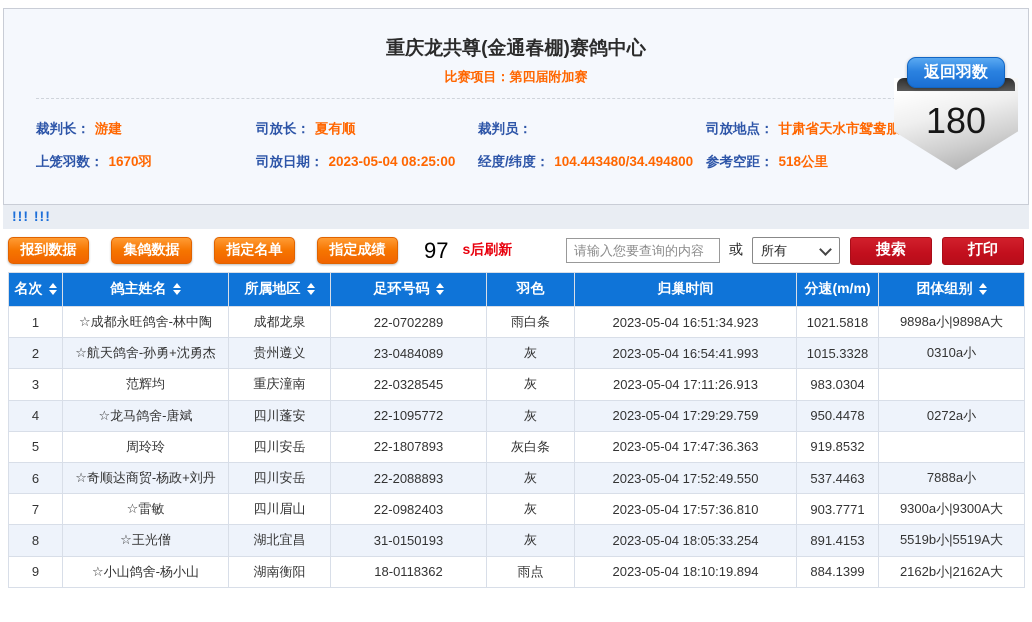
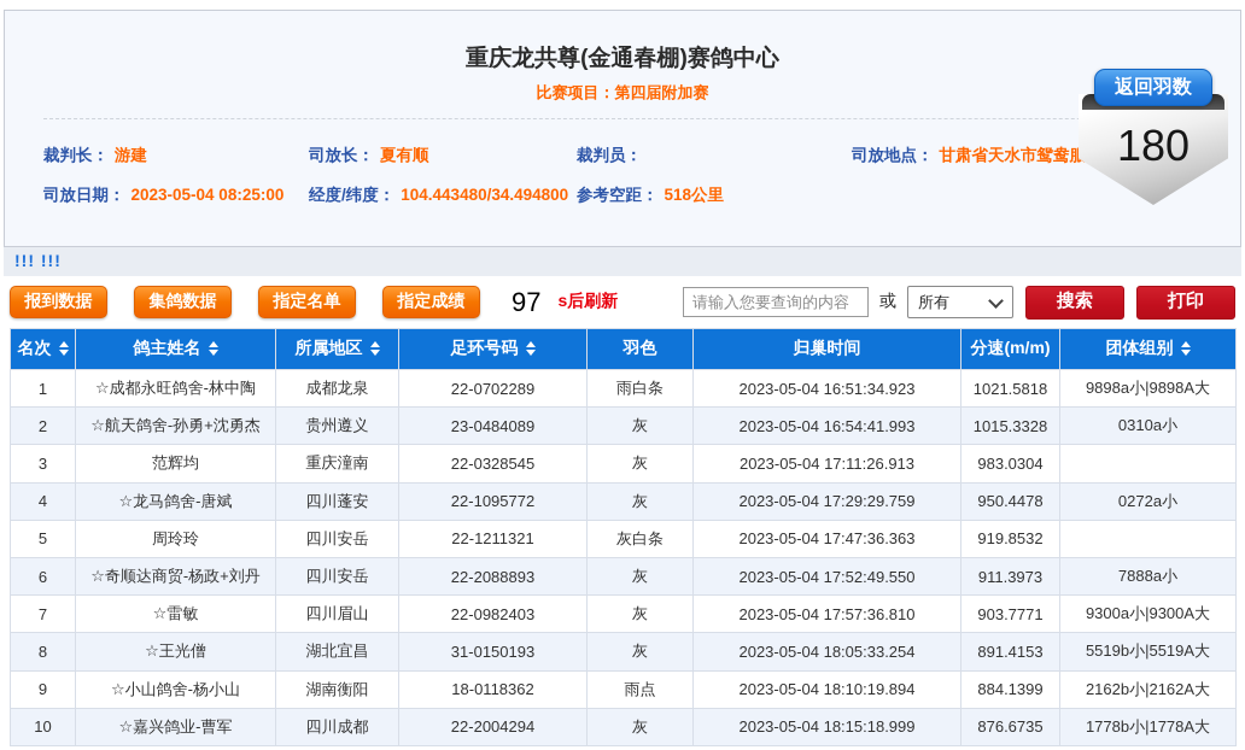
  重庆龙共尊(金通春棚)赛鸽中心
  比赛项目：第四届附加赛
  裁判长： 游建
  司放长： 夏有顺
  裁判员：
  司放地点： 甘肃省天水市鸳鸯服
- 上笼羽数： 1670羽
  司放日期： 2023-05-04 08:25:00
  经度/纬度： 104.443480/34.494800
  参考空距： 518公里
  返回羽数
  180
  !!! !!!
  报到数据
  集鸽数据
  指定名单
  指定成绩
  97
  s后刷新
  请输入您要查询的内容
  或
  所有
  搜索
  打印
  名次	鸽主姓名	所属地区	足环号码	羽色	归巢时间	分速(m/m)	团体组别
  1	☆成都永旺鸽舍-林中陶	成都龙泉	22-0702289	雨白条	2023-05-04 16:51:34.923	1021.5818	9898a小|9898A大
  2	☆航天鸽舍-孙勇+沈勇杰	贵州遵义	23-0484089	灰	2023-05-04 16:54:41.993	1015.3328	0310a小
  3	范辉均	重庆潼南	22-0328545	灰	2023-05-04 17:11:26.913	983.0304
  4	☆龙马鸽舍-唐斌	四川蓬安	22-1095772	灰	2023-05-04 17:29:29.759	950.4478	0272a小
- 5	周玲玲	四川安岳	22-1807893	灰白条	2023-05-04 17:47:36.363	919.8532
+ 5	周玲玲	四川安岳	22-1211321	灰白条	2023-05-04 17:47:36.363	919.8532
- 6	☆奇顺达商贸-杨政+刘丹	四川安岳	22-2088893	灰	2023-05-04 17:52:49.550	537.4463	7888a小
+ 6	☆奇顺达商贸-杨政+刘丹	四川安岳	22-2088893	灰	2023-05-04 17:52:49.550	911.3973	7888a小
  7	☆雷敏	四川眉山	22-0982403	灰	2023-05-04 17:57:36.810	903.7771	9300a小|9300A大
  8	☆王光僧	湖北宜昌	31-0150193	灰	2023-05-04 18:05:33.254	891.4153	5519b小|5519A大
  9	☆小山鸽舍-杨小山	湖南衡阳	18-0118362	雨点	2023-05-04 18:10:19.894	884.1399	2162b小|2162A大
+ 10	☆嘉兴鸽业-曹军	四川成都	22-2004294	灰	2023-05-04 18:15:18.999	876.6735	1778b小|1778A大
